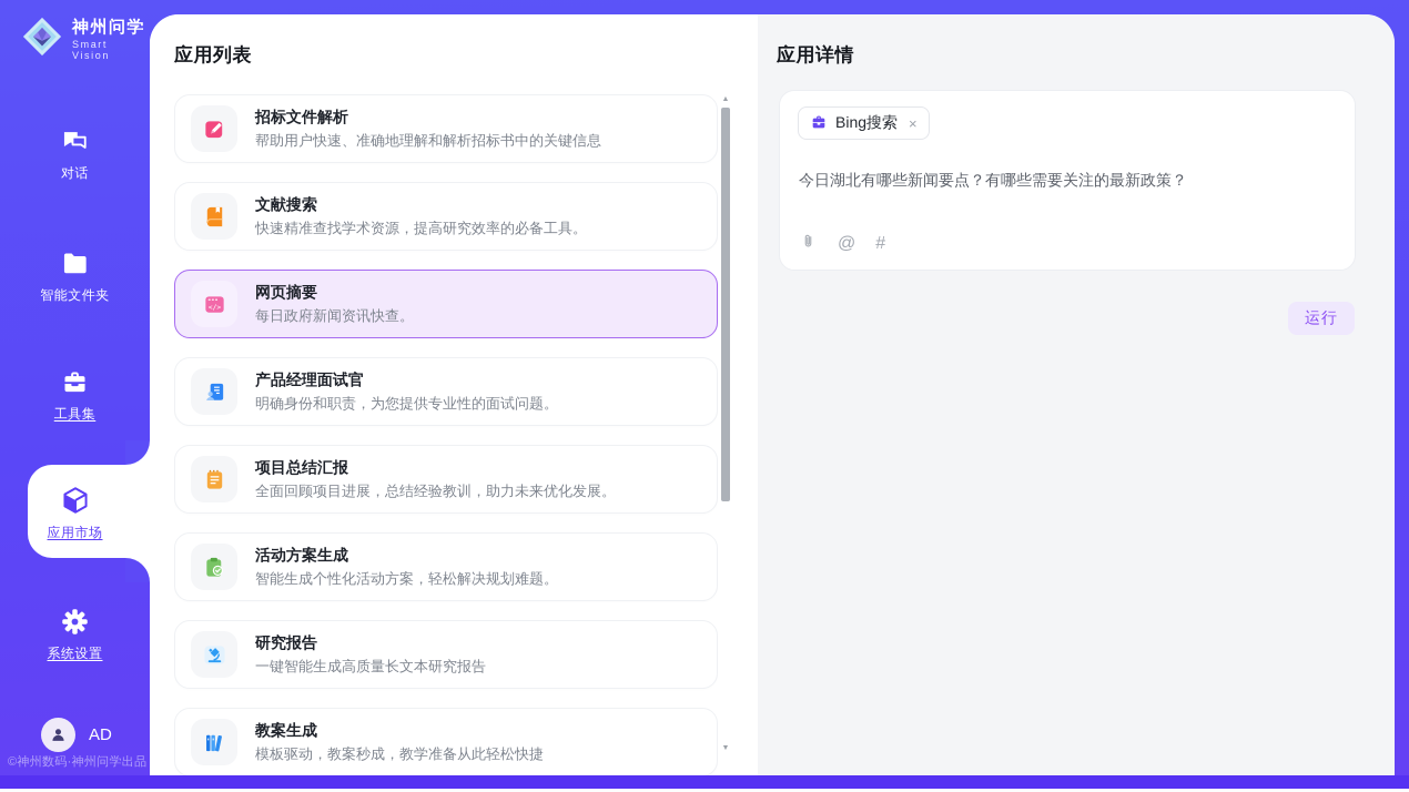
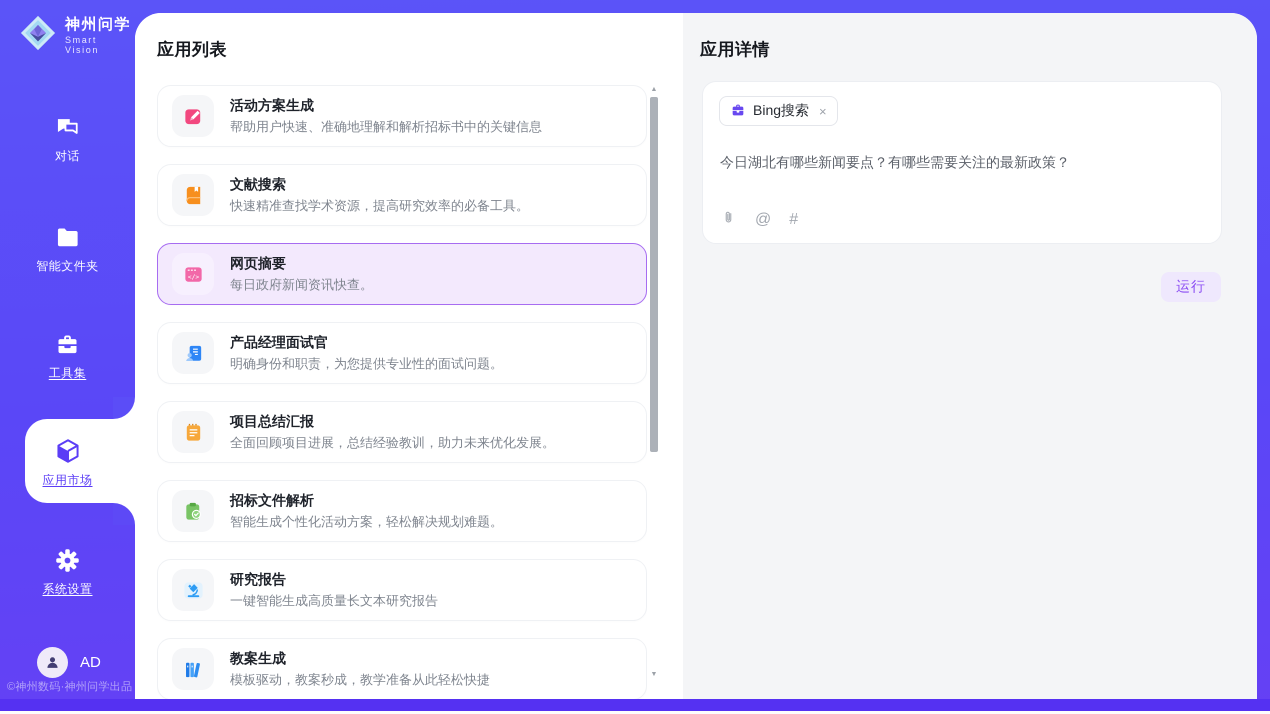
  神州问学
  Smart Vision
  对话
  智能文件夹
  工具集
  应用市场
  系统设置
  AD
  ©神州数码·神州问学出品
  应用列表
- 招标文件解析
+ 活动方案生成
  帮助用户快速、准确地理解和解析招标书中的关键信息
  文献搜索
  快速精准查找学术资源，提高研究效率的必备工具。
  网页摘要
  每日政府新闻资讯快查。
  产品经理面试官
  明确身份和职责，为您提供专业性的面试问题。
  项目总结汇报
  全面回顾项目进展，总结经验教训，助力未来优化发展。
- 活动方案生成
+ 招标文件解析
  智能生成个性化活动方案，轻松解决规划难题。
  研究报告
  一键智能生成高质量长文本研究报告
  教案生成
  模板驱动，教案秒成，教学准备从此轻松快捷
  应用详情
  Bing搜索
  ×
  今日湖北有哪些新闻要点？有哪些需要关注的最新政策？
  @
  #
  运行
